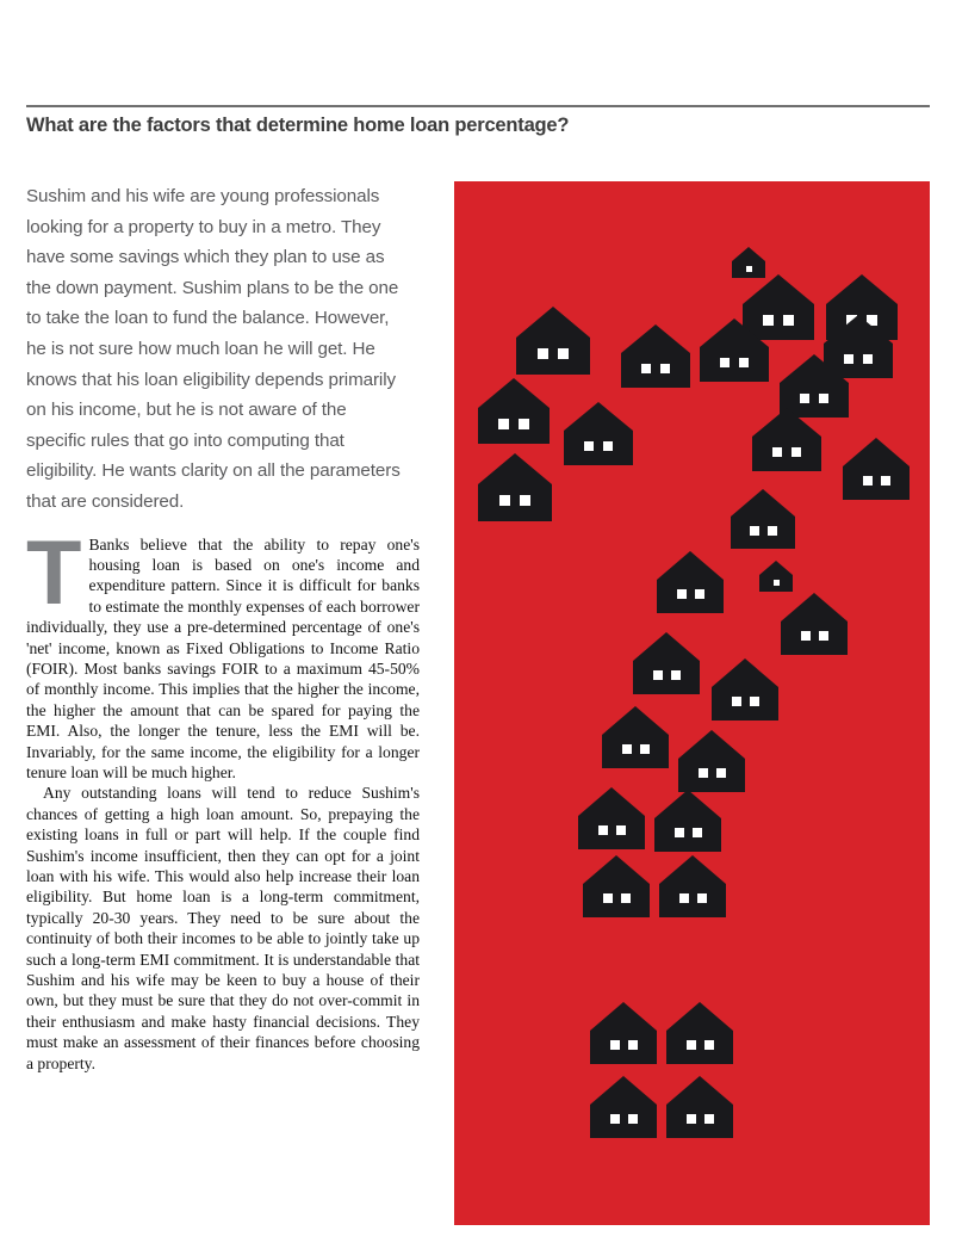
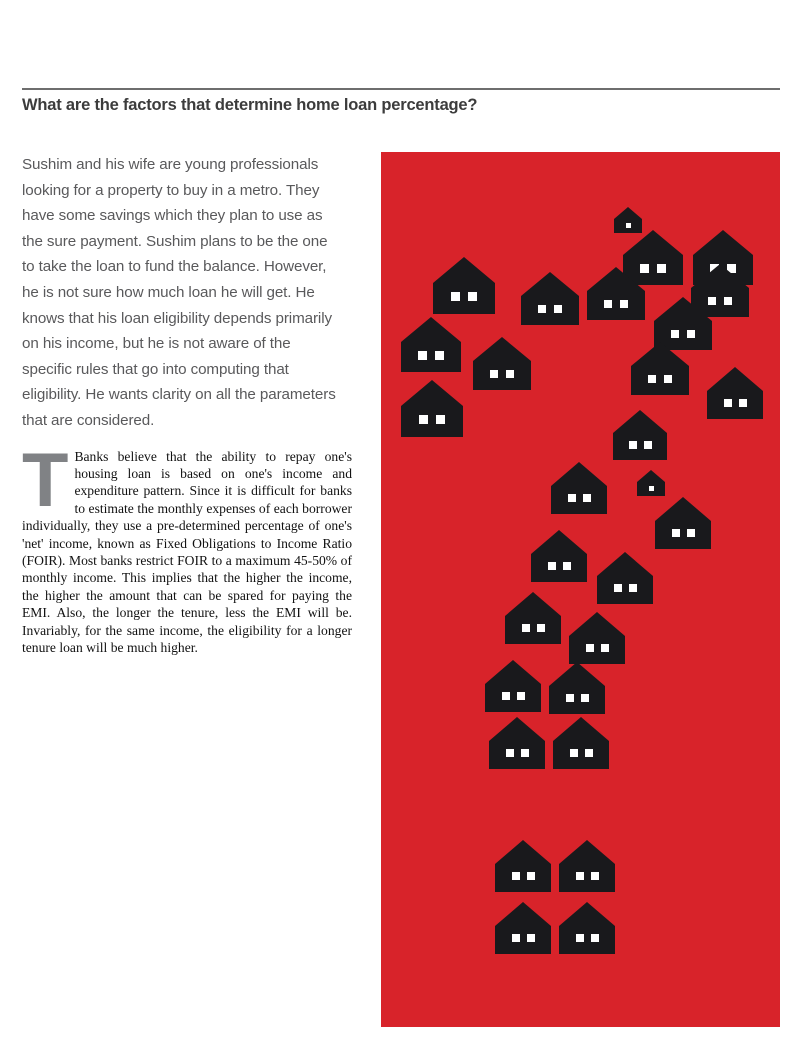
  What are the factors that determine home loan percentage?
- Sushim and his wife are young professionals looking for a property to buy in a metro. They have some savings which they plan to use as the down payment. Sushim plans to be the one to take the loan to fund the balance. However, he is not sure how much loan he will get. He knows that his loan eligibility depends primarily on his income, but he is not aware of the specific rules that go into computing that eligibility. He wants clarity on all the parameters that are considered.
+ Sushim and his wife are young professionals looking for a property to buy in a metro. They have some savings which they plan to use as the sure payment. Sushim plans to be the one to take the loan to fund the balance. However, he is not sure how much loan he will get. He knows that his loan eligibility depends primarily on his income, but he is not aware of the specific rules that go into computing that eligibility. He wants clarity on all the parameters that are considered.
  T
- Banks believe that the ability to repay one's housing loan is based on one's income and expenditure pattern. Since it is difficult for banks to estimate the monthly expenses of each borrower individually, they use a pre-determined percentage of one's 'net' income, known as Fixed Obligations to Income Ratio (FOIR). Most banks savings FOIR to a maximum 45-50% of monthly income. This implies that the higher the income, the higher the amount that can be spared for paying the EMI. Also, the longer the tenure, less the EMI will be. Invariably, for the same income, the eligibility for a longer tenure loan will be much higher.
+ Banks believe that the ability to repay one's housing loan is based on one's income and expenditure pattern. Since it is difficult for banks to estimate the monthly expenses of each borrower individually, they use a pre-determined percentage of one's 'net' income, known as Fixed Obligations to Income Ratio (FOIR). Most banks restrict FOIR to a maximum 45-50% of monthly income. This implies that the higher the income, the higher the amount that can be spared for paying the EMI. Also, the longer the tenure, less the EMI will be. Invariably, for the same income, the eligibility for a longer tenure loan will be much higher.
- Any outstanding loans will tend to reduce Sushim's chances of getting a high loan amount. So, prepaying the existing loans in full or part will help. If the couple find Sushim's income insufficient, then they can opt for a joint loan with his wife. This would also help increase their loan eligibility. But home loan is a long-term commitment, typically 20-30 years. They need to be sure about the continuity of both their incomes to be able to jointly take up such a long-term EMI commitment. It is understandable that Sushim and his wife may be keen to buy a house of their own, but they must be sure that they do not over-commit in their enthusiasm and make hasty financial decisions. They must make an assessment of their finances before choosing a property.
